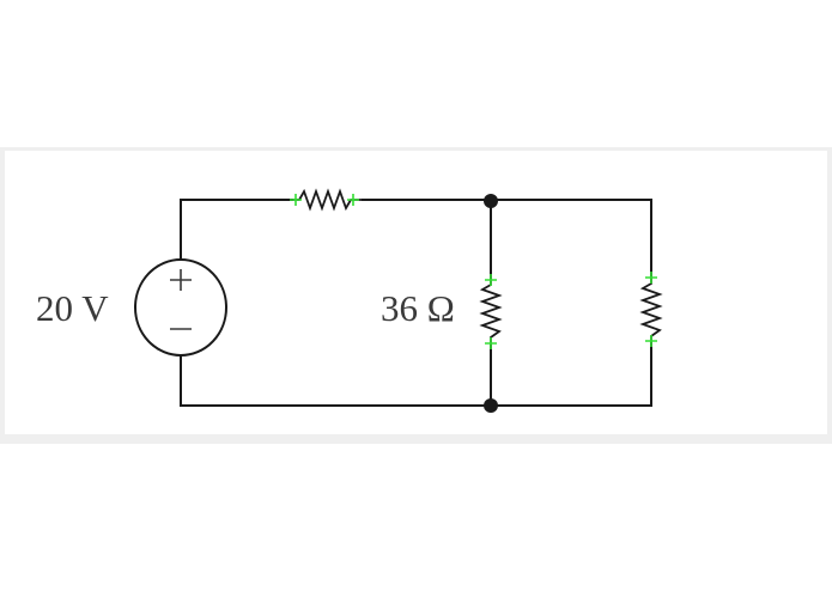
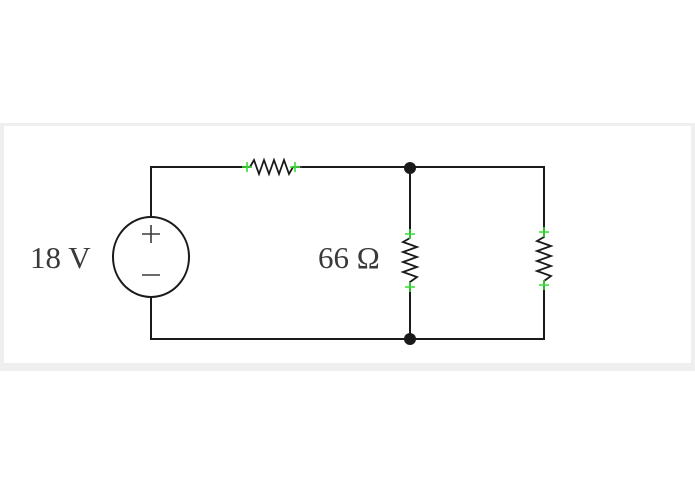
- 20 V
+ 18 V
- 36 Ω
+ 66 Ω
